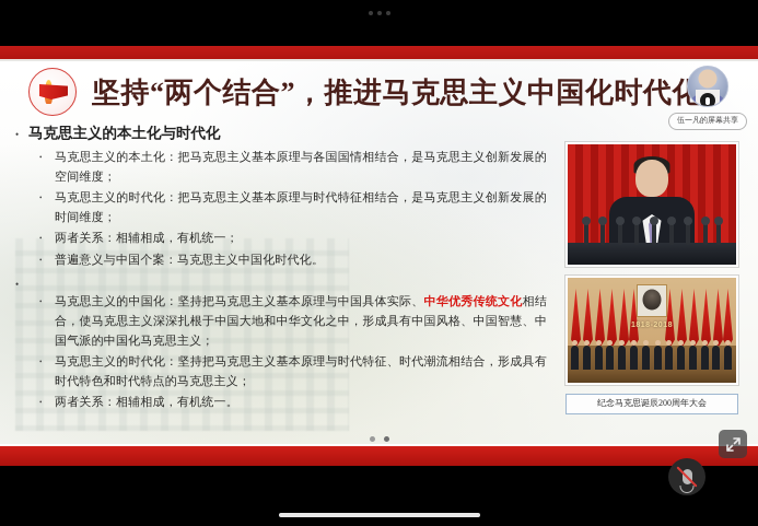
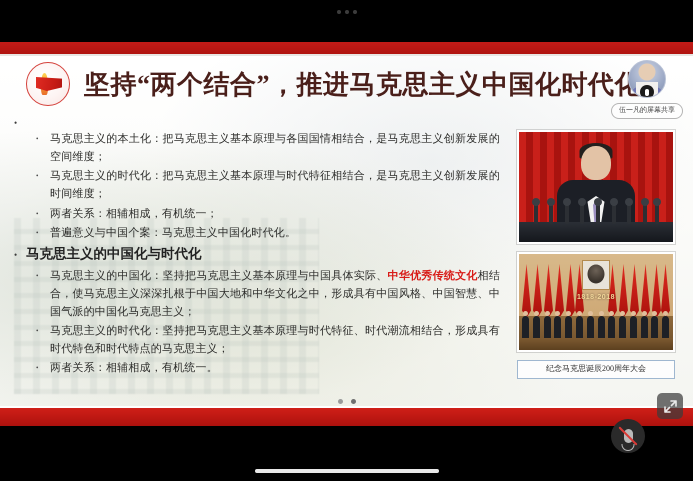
  坚持“两个结合”，推进马克思主义中国化时代
  •
- 马克思主义的本土化与时代化
  •
  马克思主义的本土化：把马克思主义基本原理与各国国情相结合，是马克思主义创新发展的空间维度；
  •
  马克思主义的时代化：把马克思主义基本原理与时代特征相结合，是马克思主义创新发展的时间维度；
  •
  两者关系：相辅相成，有机统一；
  •
  普遍意义与中国个案：马克思主义中国化时代化。
  •
+ 马克思主义的中国化与时代化
  •
  马克思主义的中国化：坚持把马克思主义基本原理与中国具体实际、中华优秀传统文化相结合，使马克思主义深深扎根于中国大地和中华文化之中，形成具有中国风格、中国智慧、中国气派的中国化马克思主义；
  •
  马克思主义的时代化：坚持把马克思主义基本原理与时代特征、时代潮流相结合，形成具有时代特色和时代特点的马克思主义；
  •
  两者关系：相辅相成，有机统一。
  纪念马克思诞辰200周年大会
